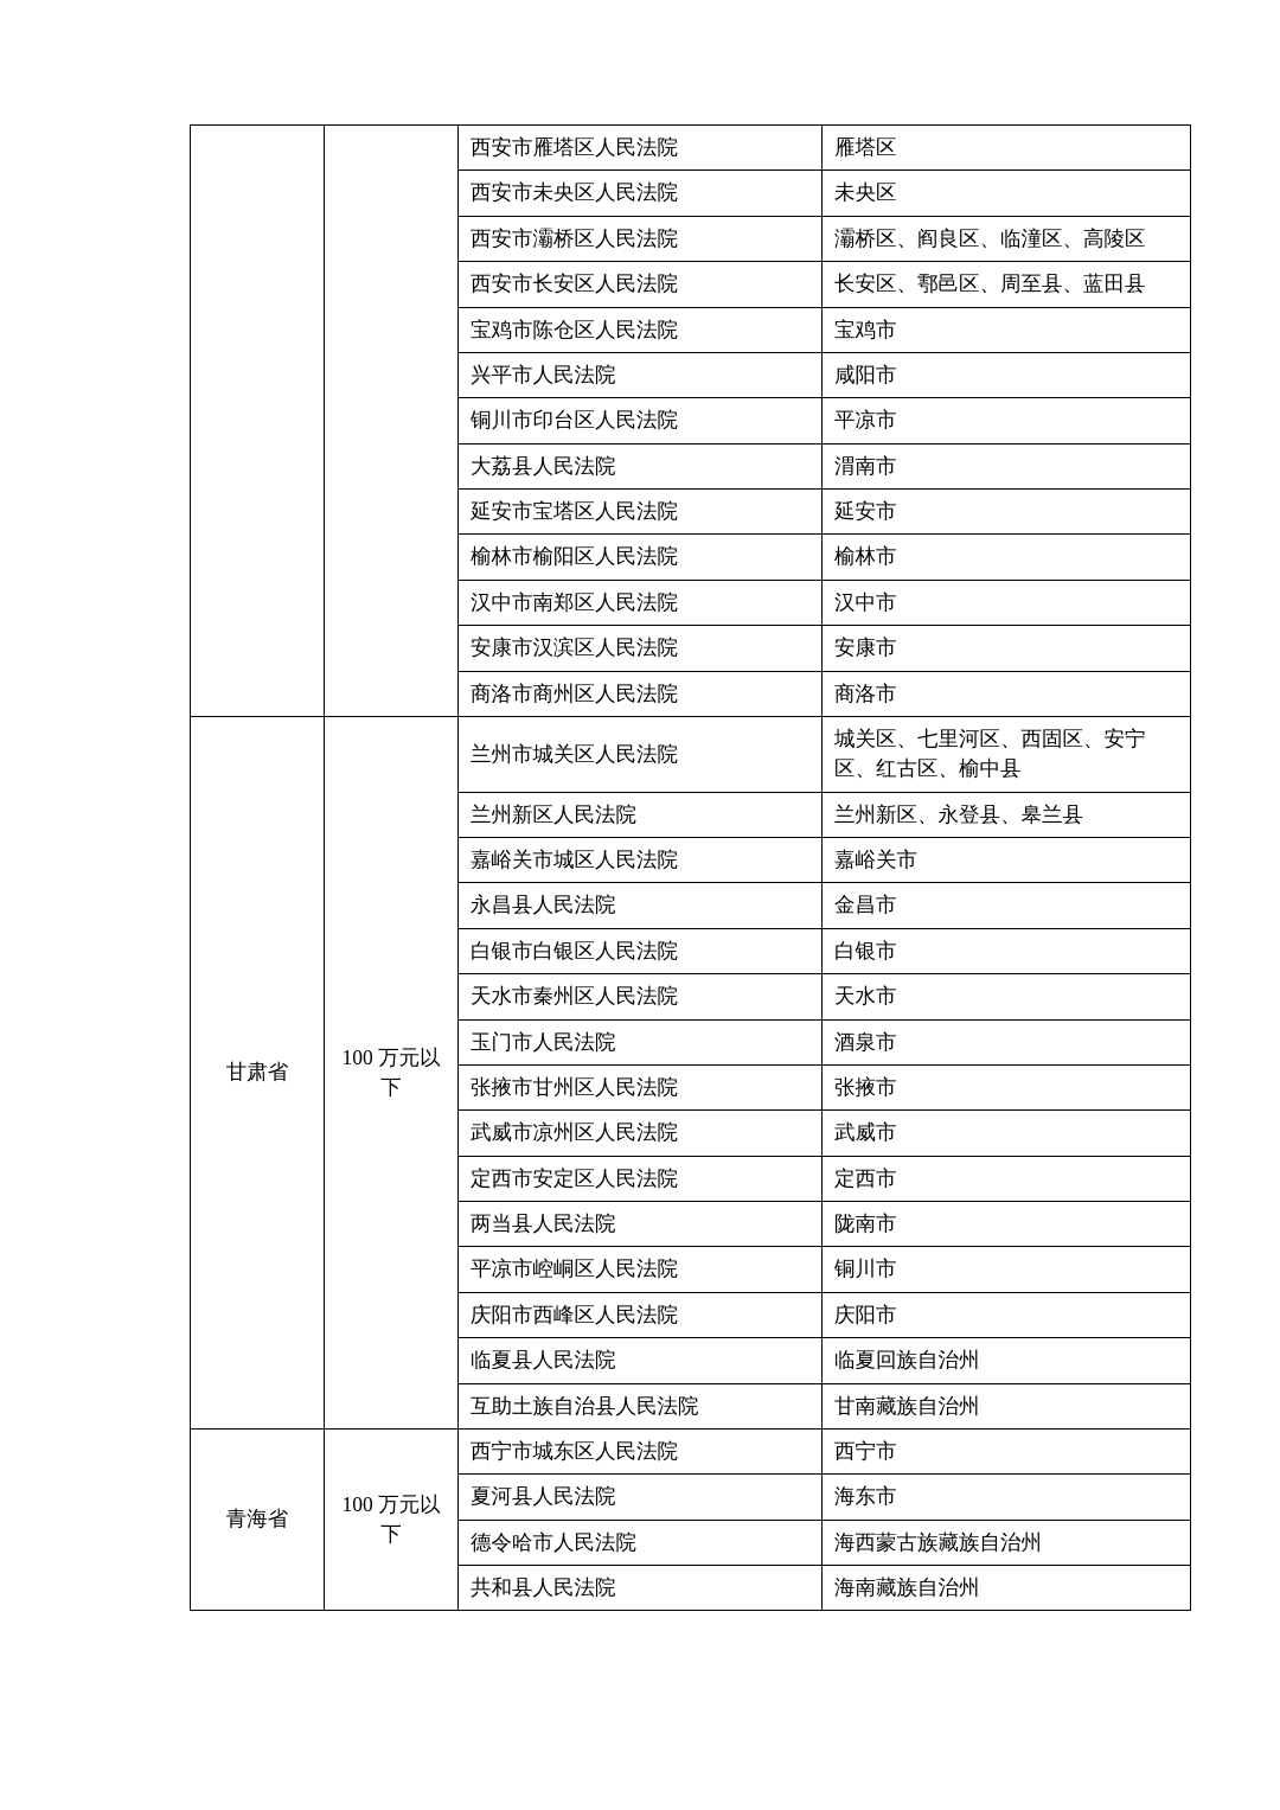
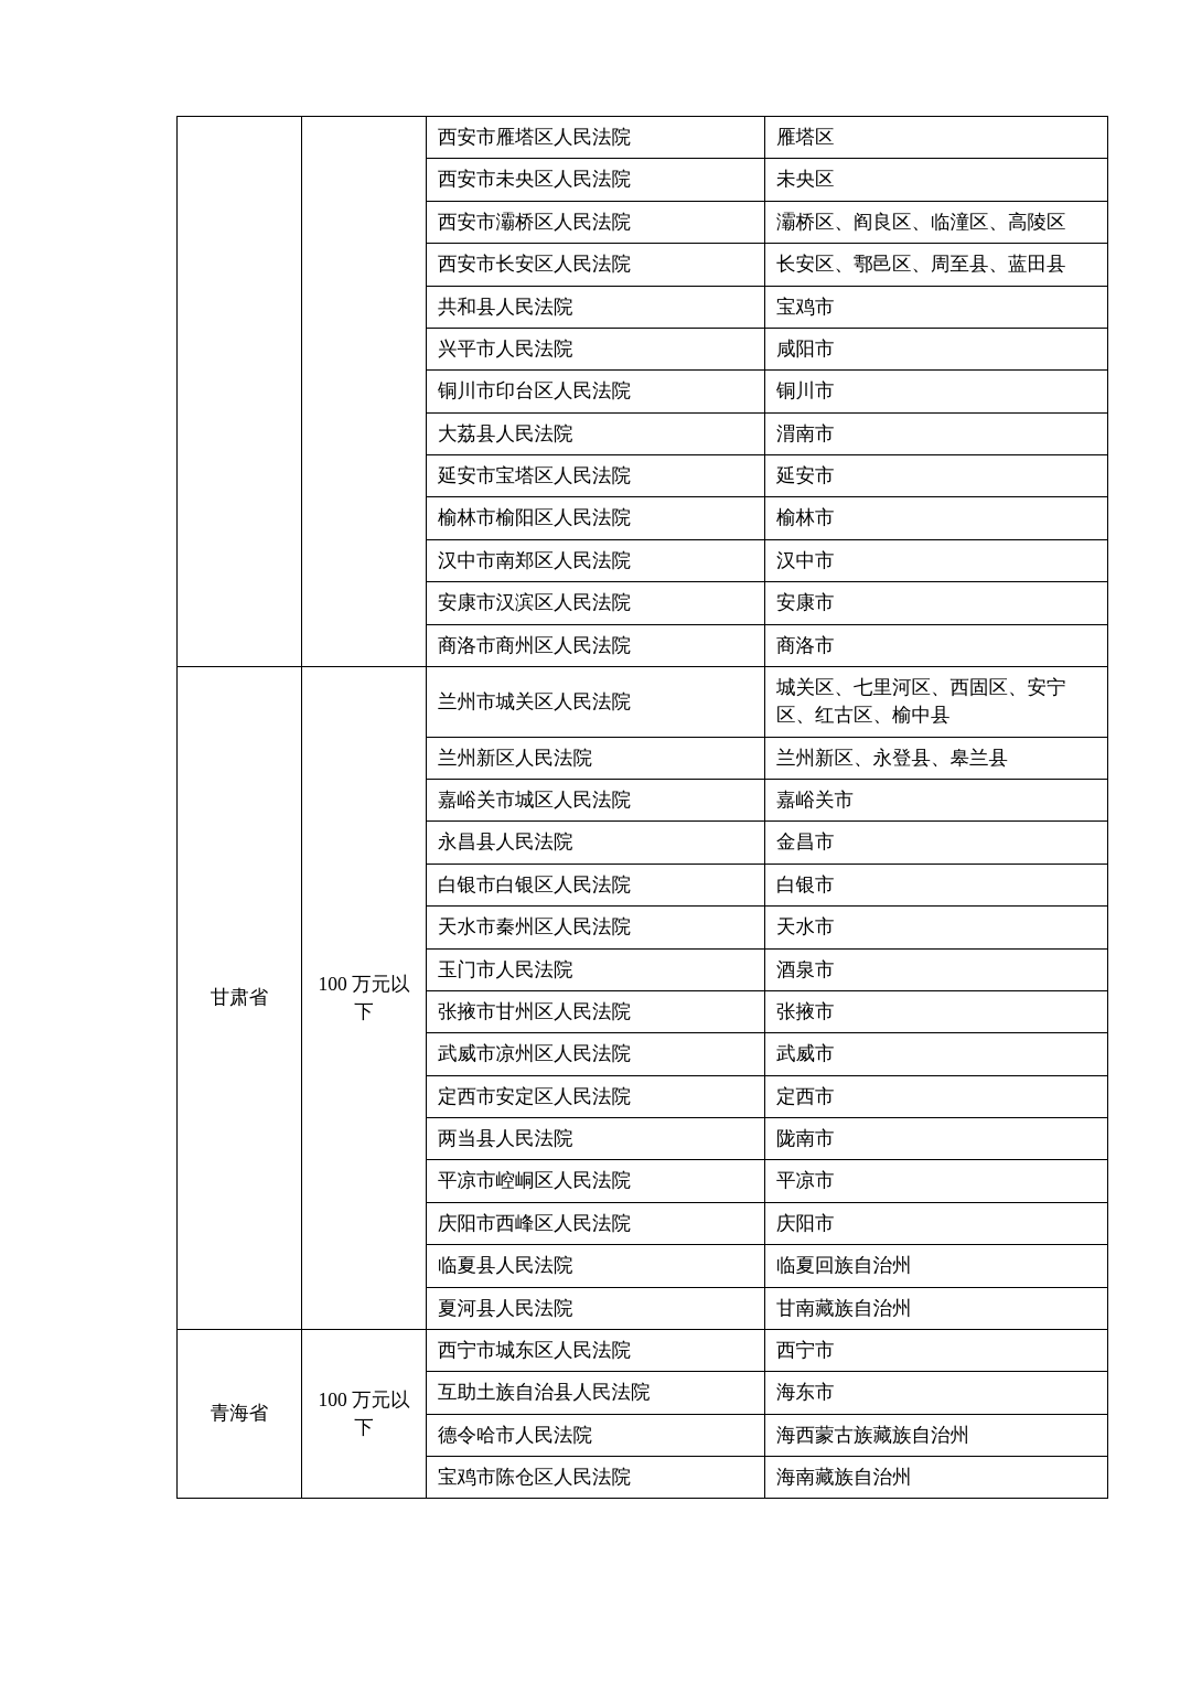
  		西安市雁塔区人民法院	雁塔区
  西安市未央区人民法院	未央区
  西安市灞桥区人民法院	灞桥区、阎良区、临潼区、高陵区
  西安市长安区人民法院	长安区、鄠邑区、周至县、蓝田县
- 宝鸡市陈仓区人民法院	宝鸡市
+ 共和县人民法院	宝鸡市
  兴平市人民法院	咸阳市
- 铜川市印台区人民法院	平凉市
+ 铜川市印台区人民法院	铜川市
  大荔县人民法院	渭南市
  延安市宝塔区人民法院	延安市
  榆林市榆阳区人民法院	榆林市
  汉中市南郑区人民法院	汉中市
  安康市汉滨区人民法院	安康市
  商洛市商州区人民法院	商洛市
  甘肃省	100 万元以下	兰州市城关区人民法院	城关区、七里河区、西固区、安宁区、红古区、榆中县
  兰州新区人民法院	兰州新区、永登县、皋兰县
  嘉峪关市城区人民法院	嘉峪关市
  永昌县人民法院	金昌市
  白银市白银区人民法院	白银市
  天水市秦州区人民法院	天水市
  玉门市人民法院	酒泉市
  张掖市甘州区人民法院	张掖市
  武威市凉州区人民法院	武威市
  定西市安定区人民法院	定西市
  两当县人民法院	陇南市
- 平凉市崆峒区人民法院	铜川市
+ 平凉市崆峒区人民法院	平凉市
  庆阳市西峰区人民法院	庆阳市
  临夏县人民法院	临夏回族自治州
- 互助土族自治县人民法院	甘南藏族自治州
+ 夏河县人民法院	甘南藏族自治州
  青海省	100 万元以下	西宁市城东区人民法院	西宁市
- 夏河县人民法院	海东市
+ 互助土族自治县人民法院	海东市
  德令哈市人民法院	海西蒙古族藏族自治州
- 共和县人民法院	海南藏族自治州
+ 宝鸡市陈仓区人民法院	海南藏族自治州
